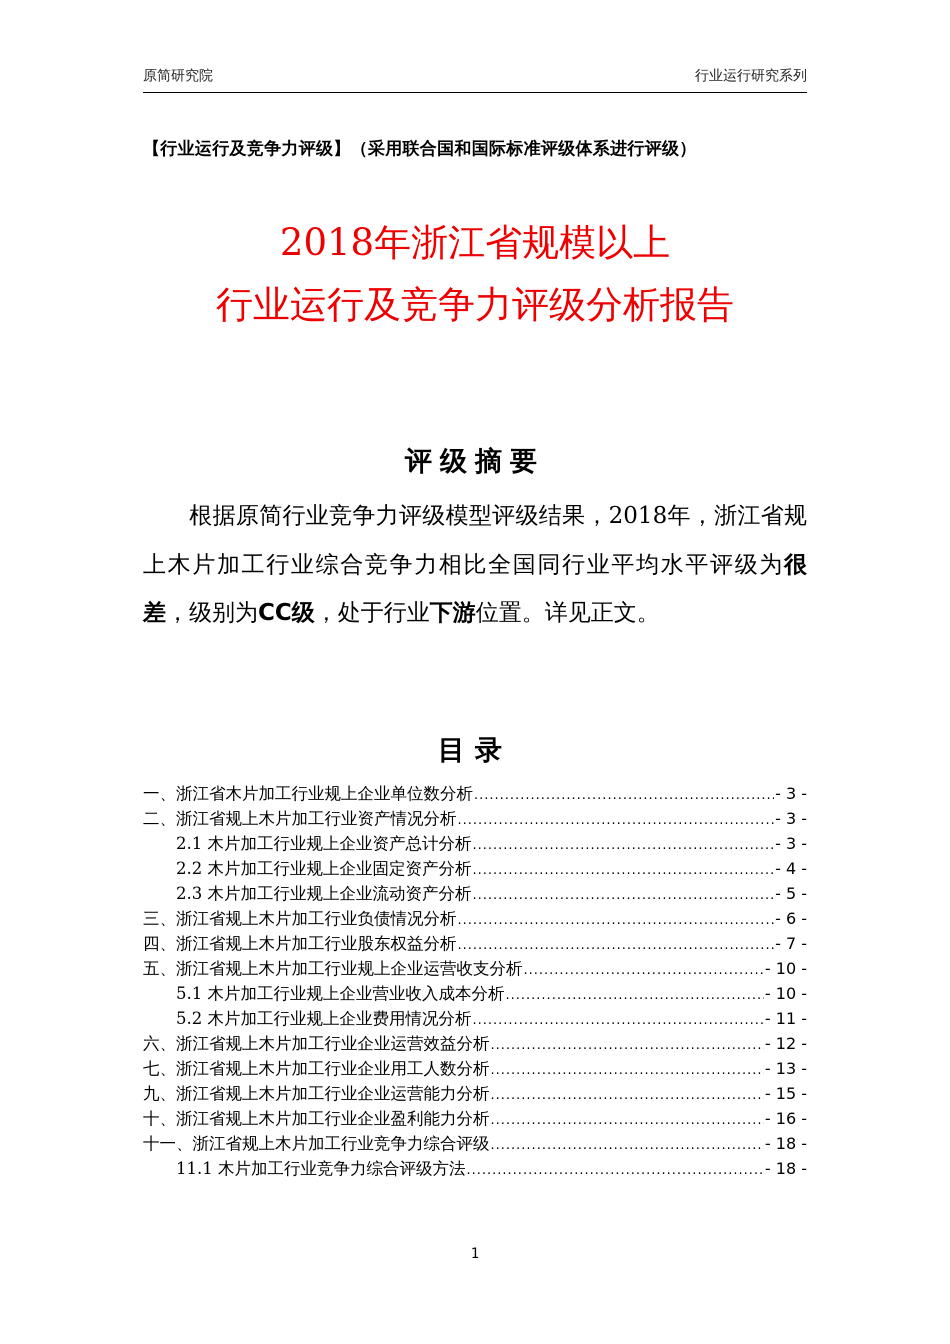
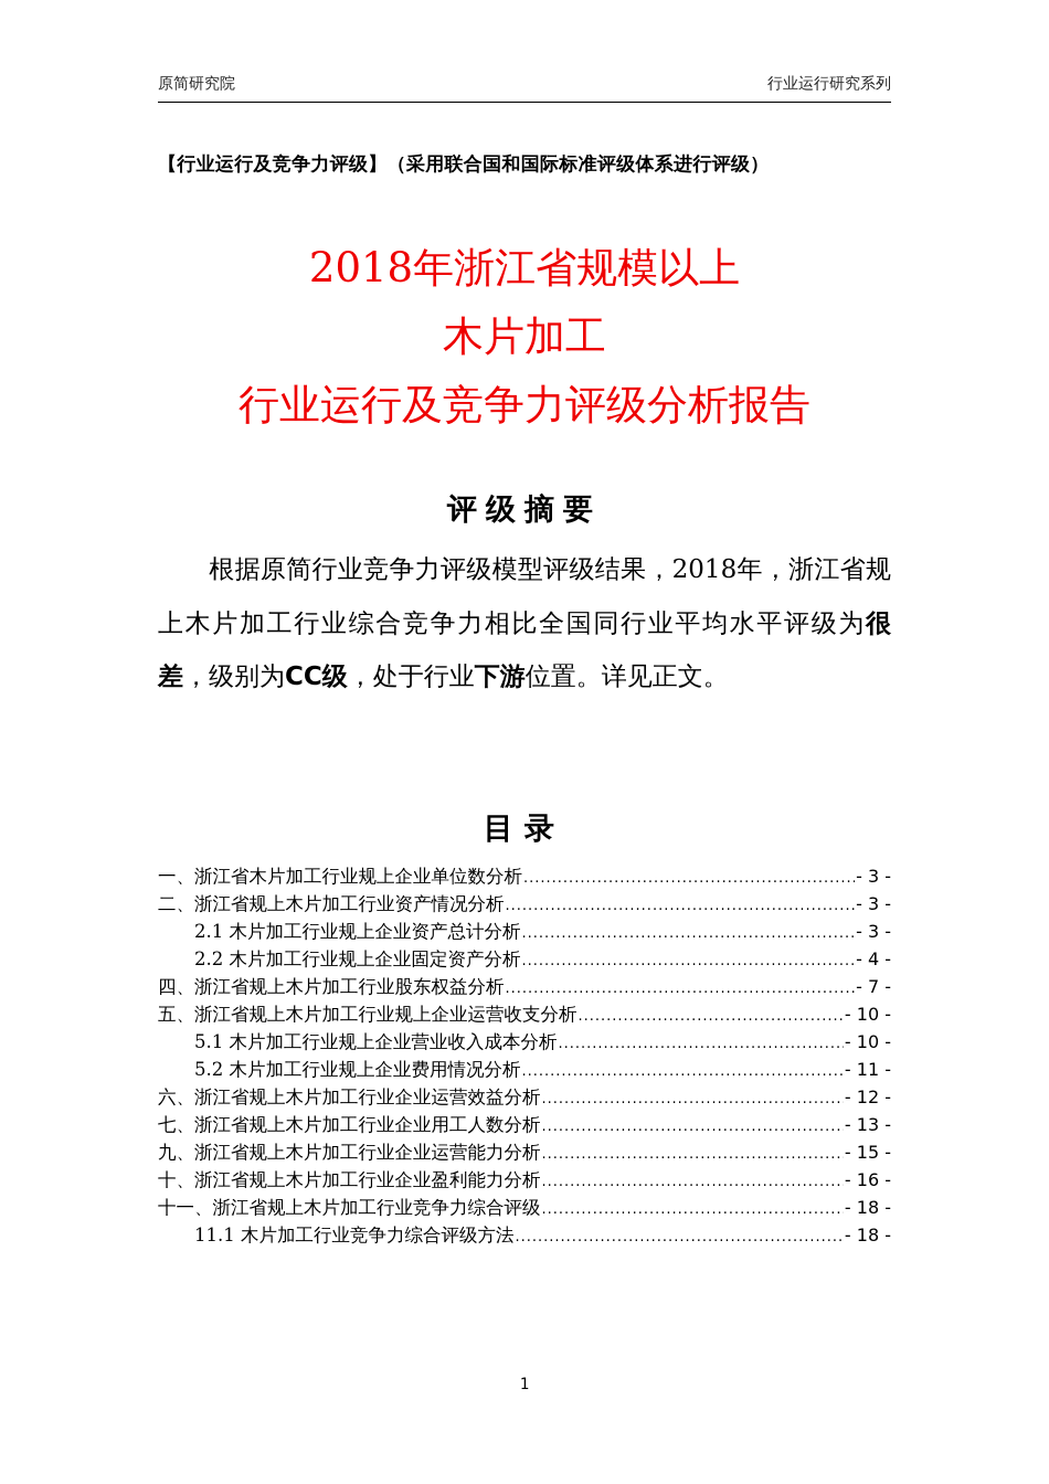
  原简研究院
  行业运行研究系列
  【行业运行及竞争力评级】（采用联合国和国际标准评级体系进行评级）
  2018年浙江省规模以上
+ 木片加工
  行业运行及竞争力评级分析报告
  评级摘要
  根据原简行业竞争力评级模型评级结果，2018年，浙江省规上木片加工行业综合竞争力相比全国同行业平均水平评级为很差，级别为CC级，处于行业下游位置。详见正文。
  目录
  一、浙江省木片加工行业规上企业单位数分析
  - 3 -
  二、浙江省规上木片加工行业资产情况分析
  - 3 -
  2.1 木片加工行业规上企业资产总计分析
  - 3 -
  2.2 木片加工行业规上企业固定资产分析
  - 4 -
- 2.3 木片加工行业规上企业流动资产分析
- - 5 -
- 三、浙江省规上木片加工行业负债情况分析
- - 6 -
  四、浙江省规上木片加工行业股东权益分析
  - 7 -
  五、浙江省规上木片加工行业规上企业运营收支分析
  - 10 -
  5.1 木片加工行业规上企业营业收入成本分析
  - 10 -
  5.2 木片加工行业规上企业费用情况分析
  - 11 -
  六、浙江省规上木片加工行业企业运营效益分析
  - 12 -
  七、浙江省规上木片加工行业企业用工人数分析
  - 13 -
  九、浙江省规上木片加工行业企业运营能力分析
  - 15 -
  十、浙江省规上木片加工行业企业盈利能力分析
  - 16 -
  十一、浙江省规上木片加工行业竞争力综合评级
  - 18 -
  11.1 木片加工行业竞争力综合评级方法
  - 18 -
  1
